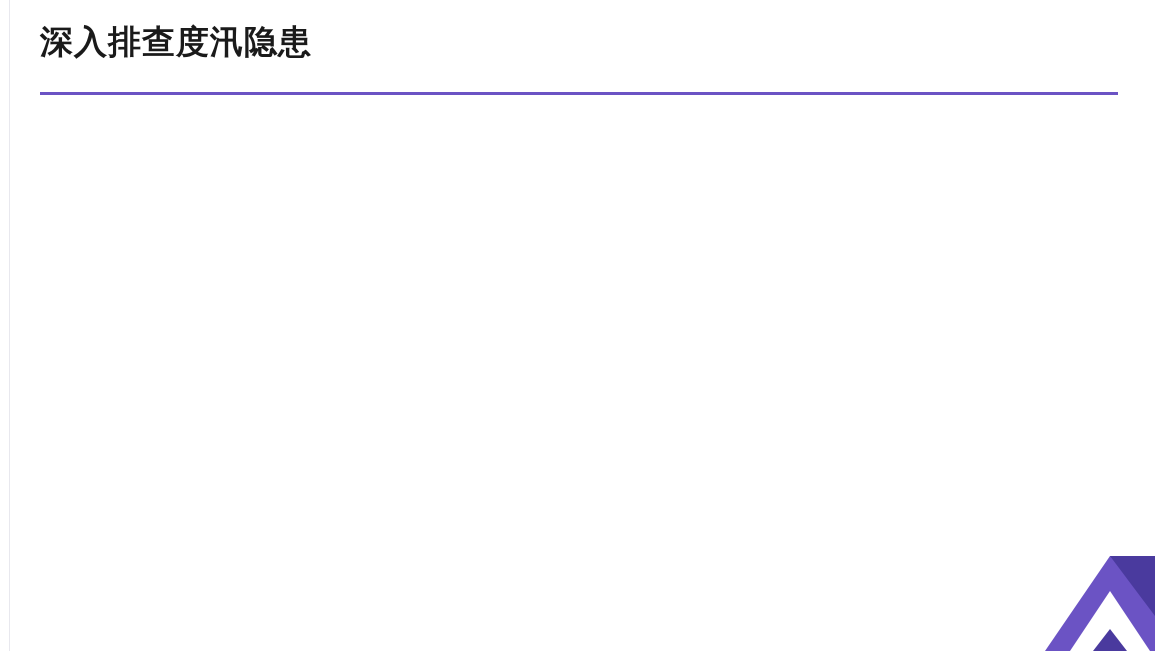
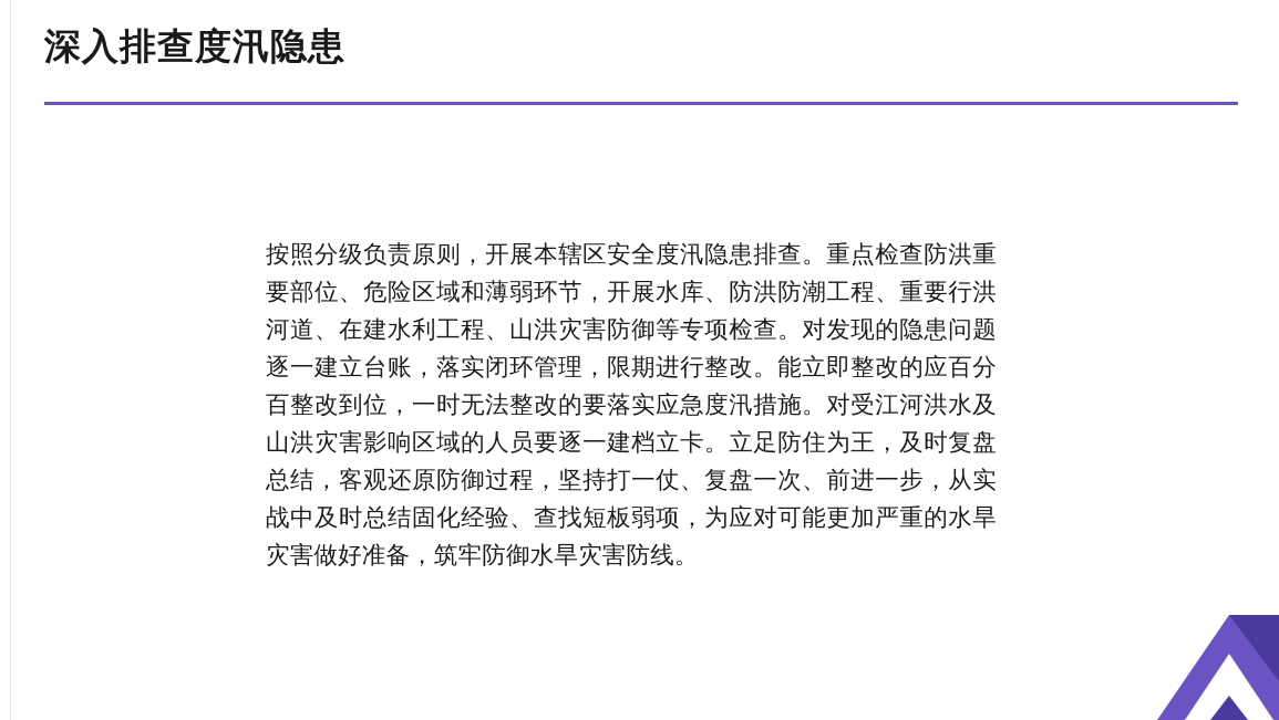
  深入排查度汛隐患
+ 按照分级负责原则，开展本辖区安全度汛隐患排查。重点检查防洪重要部位、危险区域和薄弱环节，开展水库、防洪防潮工程、重要行洪河道、在建水利工程、山洪灾害防御等专项检查。对发现的隐患问题逐一建立台账，落实闭环管理，限期进行整改。能立即整改的应百分百整改到位，一时无法整改的要落实应急度汛措施。对受江河洪水及山洪灾害影响区域的人员要逐一建档立卡。立足防住为王，及时复盘总结，客观还原防御过程，坚持打一仗、复盘一次、前进一步，从实战中及时总结固化经验、查找短板弱项，为应对可能更加严重的水旱灾害做好准备，筑牢防御水旱灾害防线。
